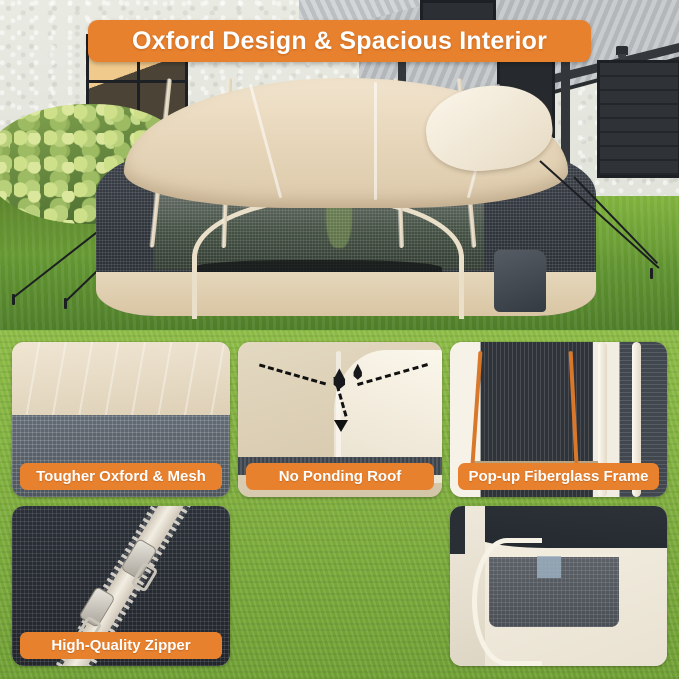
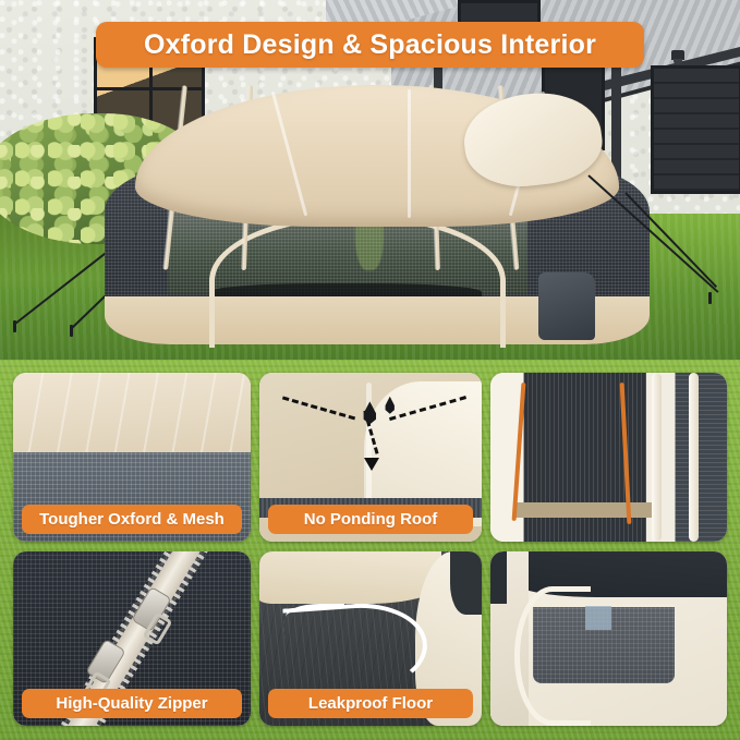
  Oxford Design & Spacious Interior
  Tougher Oxford & Mesh
  No Ponding Roof
- Pop-up Fiberglass Frame
  High-Quality Zipper
+ Leakproof Floor
